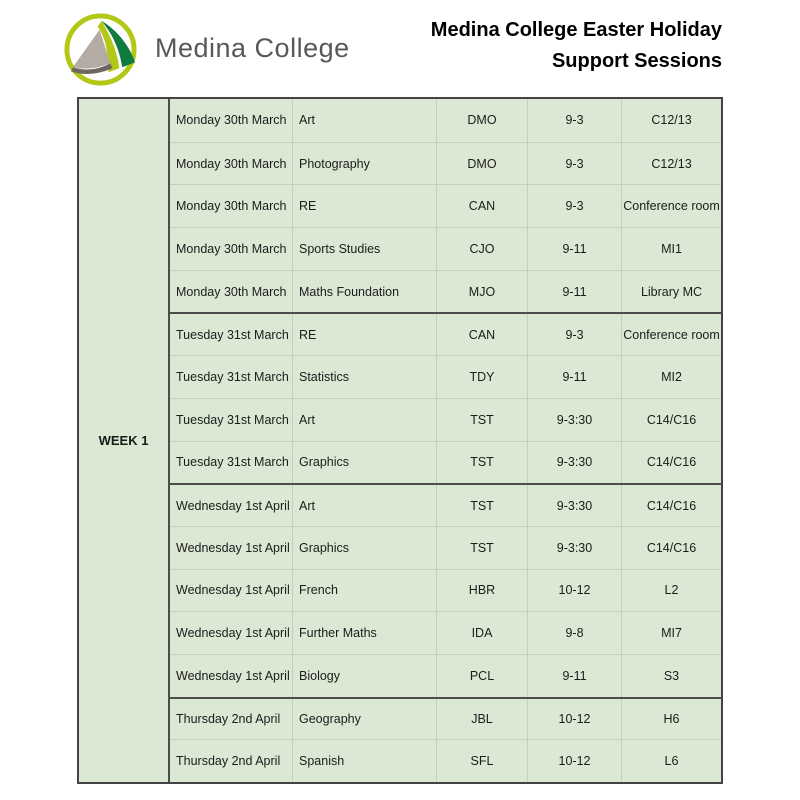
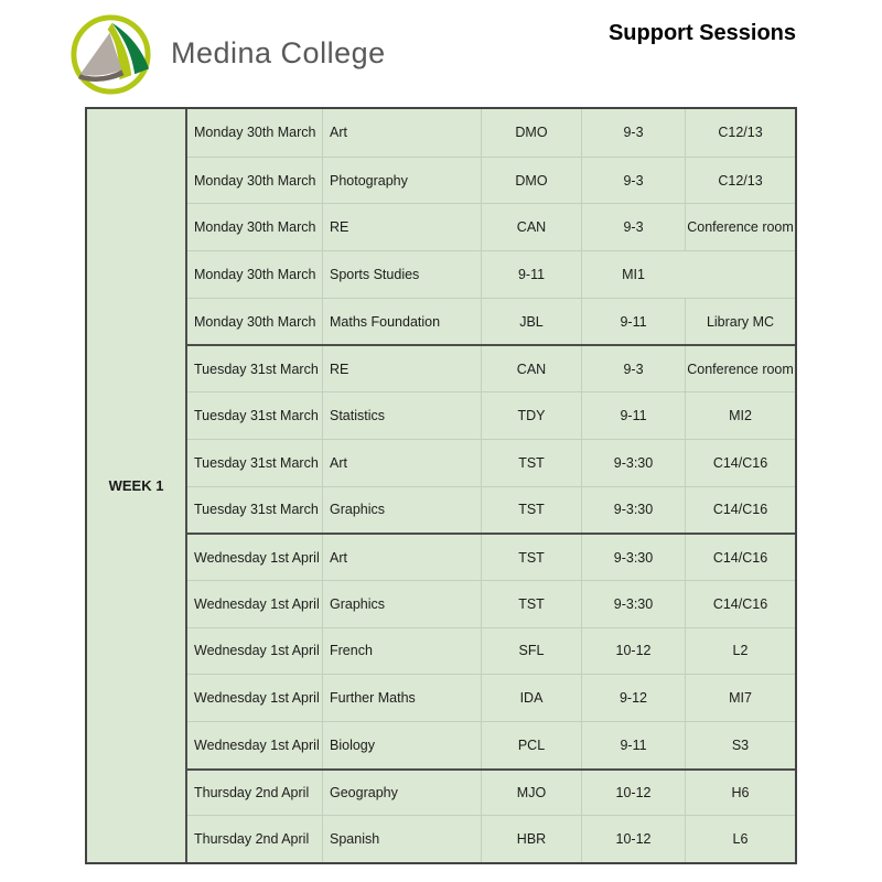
  Medina College
- Medina College Easter Holiday
  Support Sessions
  WEEK 1
  Monday 30th March
  Art
  DMO
  9-3
  C12/13
  Monday 30th March
  Photography
  DMO
  9-3
  C12/13
  Monday 30th March
  RE
  CAN
  9-3
  Conference room
  Monday 30th March
  Sports Studies
- CJO
  9-11
  MI1
  Monday 30th March
  Maths Foundation
- MJO
+ JBL
  9-11
  Library MC
  Tuesday 31st March
  RE
  CAN
  9-3
  Conference room
  Tuesday 31st March
  Statistics
  TDY
  9-11
  MI2
  Tuesday 31st March
  Art
  TST
  9-3:30
  C14/C16
  Tuesday 31st March
  Graphics
  TST
  9-3:30
  C14/C16
  Wednesday 1st April
  Art
  TST
  9-3:30
  C14/C16
  Wednesday 1st April
  Graphics
  TST
  9-3:30
  C14/C16
  Wednesday 1st April
  French
- HBR
+ SFL
  10-12
  L2
  Wednesday 1st April
  Further Maths
  IDA
- 9-8
+ 9-12
  MI7
  Wednesday 1st April
  Biology
  PCL
  9-11
  S3
  Thursday 2nd April
  Geography
- JBL
+ MJO
  10-12
  H6
  Thursday 2nd April
  Spanish
- SFL
+ HBR
  10-12
  L6
